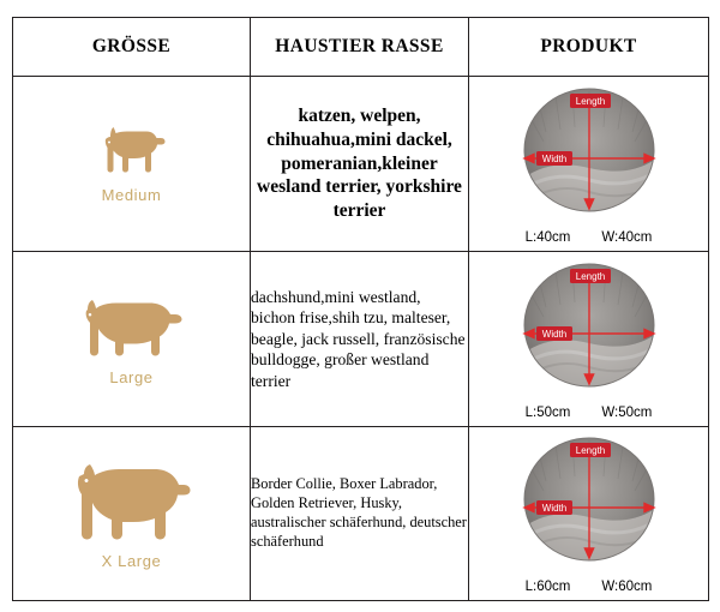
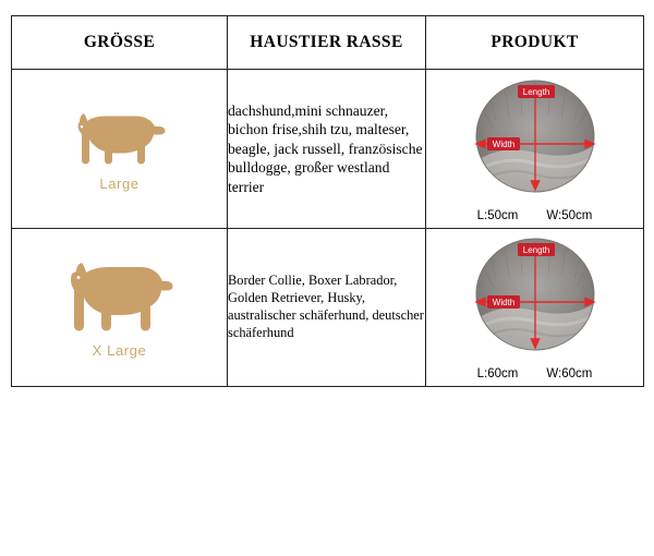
  GRÖSSE	HAUSTIER RASSE	PRODUKT
- Medium	katzen, welpen, chihuahua,mini dackel, pomeranian,kleiner wesland terrier, yorkshire terrier	Length Width L:40cm W:40cm
- Large	dachshund,mini westland, bichon frise,shih tzu, malteser, beagle, jack russell, französische bulldogge, großer westland terrier	Length Width L:50cm W:50cm
+ Large	dachshund,mini schnauzer, bichon frise,shih tzu, malteser, beagle, jack russell, französische bulldogge, großer westland terrier	Length Width L:50cm W:50cm
  X Large	Border Collie, Boxer Labrador, Golden Retriever, Husky, australischer schäferhund, deutscher schäferhund	Length Width L:60cm W:60cm
